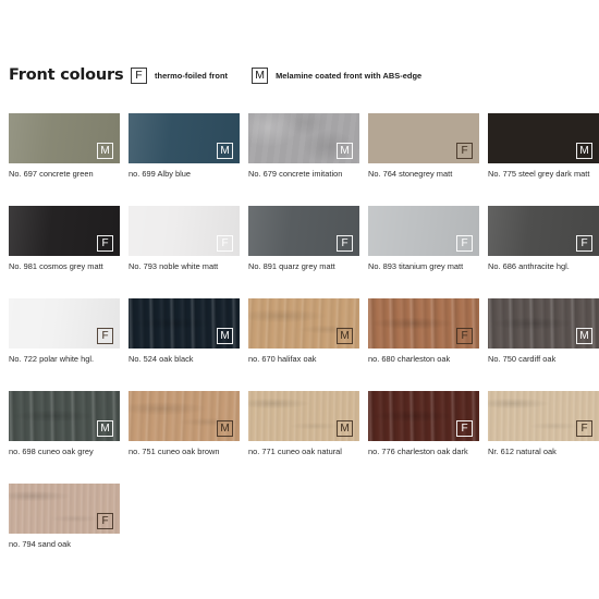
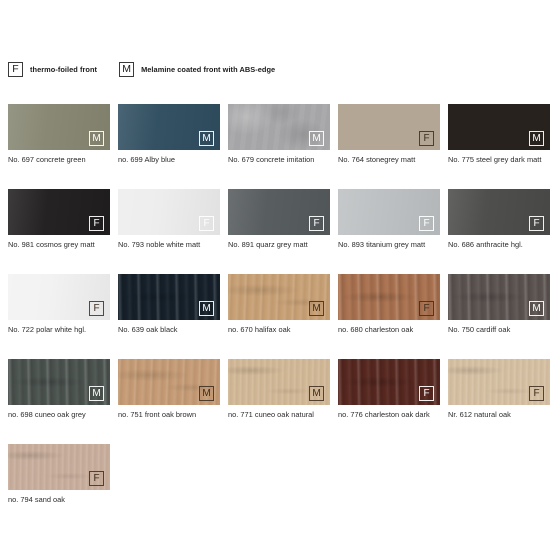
- Front colours
  F
  thermo-foiled front
  M
  Melamine coated front with ABS-edge
  M
  No. 697 concrete green
  M
  no. 699 Alby blue
  M
  No. 679 concrete imitation
  F
  No. 764 stonegrey matt
  M
  No. 775 steel grey dark matt
  F
  No. 981 cosmos grey matt
  F
  No. 793 noble white matt
  F
  No. 891 quarz grey matt
  F
  No. 893 titanium grey matt
  F
  No. 686 anthracite hgl.
  F
  No. 722 polar white hgl.
  M
- No. 524 oak black
+ No. 639 oak black
  M
  no. 670 halifax oak
  F
  no. 680 charleston oak
  M
  No. 750 cardiff oak
  M
  no. 698 cuneo oak grey
  M
- no. 751 cuneo oak brown
+ no. 751 front oak brown
  M
  no. 771 cuneo oak natural
  F
  no. 776 charleston oak dark
  F
  Nr. 612 natural oak
  F
  no. 794 sand oak
